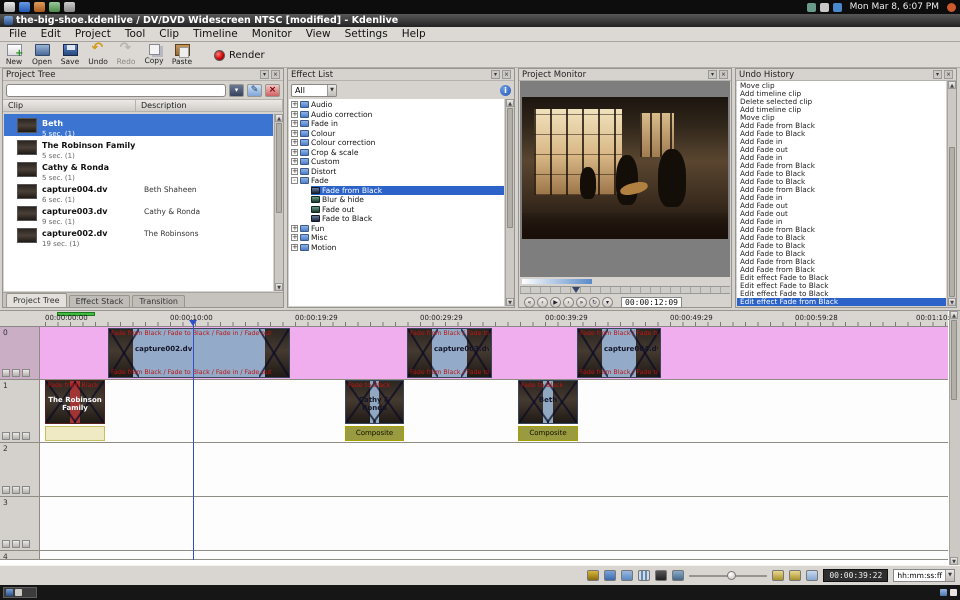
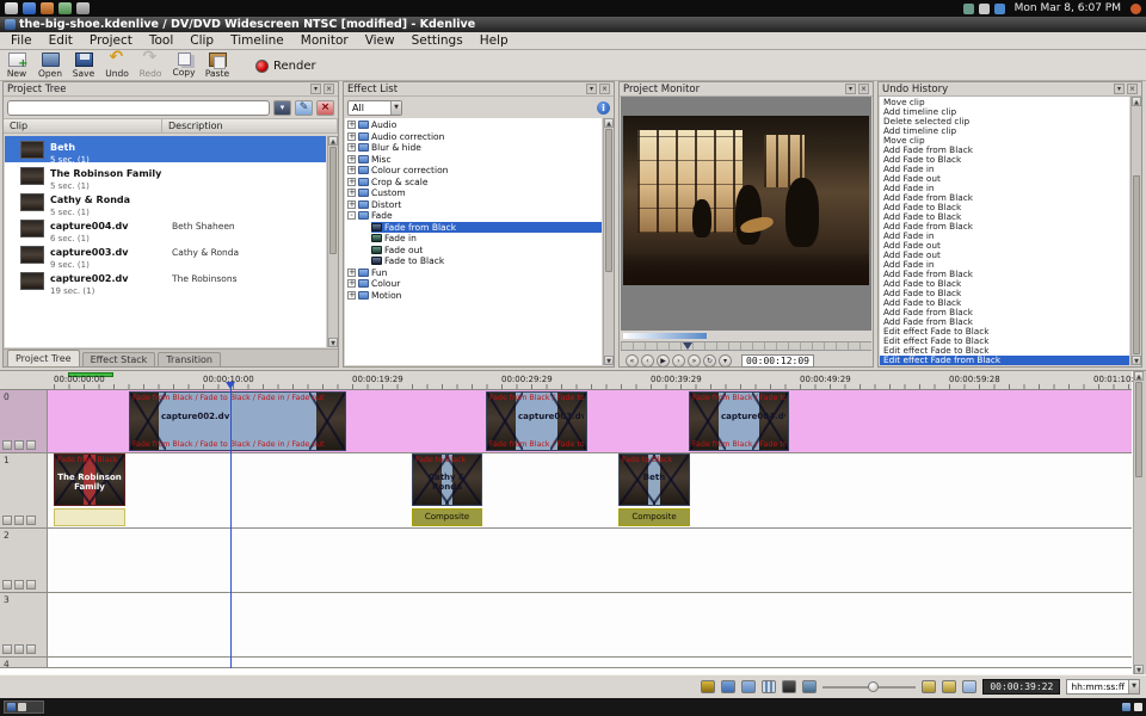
  Mon Mar 8, 6:07 PM
  the-big-shoe.kdenlive / DV/DVD Widescreen NTSC [modified] - Kdenlive
  File
  Edit
  Project
  Tool
  Clip
  Timeline
  Monitor
  View
  Settings
  Help
  New
  Open
  Save
  Undo
  Redo
  Copy
  Paste
  Render
  Project Tree
  ▾
  ✎
  ×
  Clip
  Description
  Beth
  5 sec. (1)
  The Robinson Family
  5 sec. (1)
  Cathy & Ronda
  5 sec. (1)
  capture004.dv
  6 sec. (1)
  Beth Shaheen
  capture003.dv
  9 sec. (1)
  Cathy & Ronda
  capture002.dv
  19 sec. (1)
  The Robinsons
  Project Tree
  Effect Stack
  Transition
  Effect List
  All
  i
  +
  Audio
  +
  Audio correction
  +
- Fade in
+ Blur & hide
  +
- Colour
+ Misc
  +
  Colour correction
  +
  Crop & scale
  +
  Custom
  +
  Distort
  -
  Fade
  Fade from Black
- Blur & hide
+ Fade in
  Fade out
  Fade to Black
  +
  Fun
  +
- Misc
+ Colour
  +
  Motion
  Project Monitor
  00:00:12:09
  Undo History
  Move clip
  Add timeline clip
  Delete selected clip
  Add timeline clip
  Move clip
  Add Fade from Black
  Add Fade to Black
  Add Fade in
  Add Fade out
  Add Fade in
  Add Fade from Black
  Add Fade to Black
  Add Fade to Black
  Add Fade from Black
  Add Fade in
  Add Fade out
  Add Fade out
  Add Fade in
  Add Fade from Black
  Add Fade to Black
  Add Fade to Black
  Add Fade to Black
  Add Fade from Black
  Add Fade from Black
  Edit effect Fade to Black
  Edit effect Fade to Black
  Edit effect Fade to Black
  Edit effect Fade from Black
  00:00:00:00
  00:00:10:00
  00:00:19:29
  00:00:29:29
  00:00:39:29
  00:00:49:29
  00:00:59:28
  00:01:10
  0
  capture002.dv
  capture003.dv
  capture004.d
  1
  The Robinson Family
  Cathy & Ronda
  Beth
  Composite
  Composite
  2
  3
  4
  00:00:39:22
  hh:mm:ss:ff
